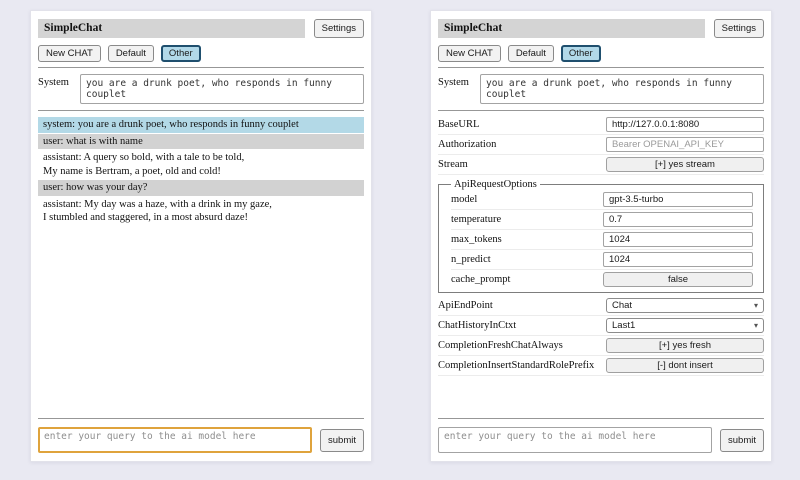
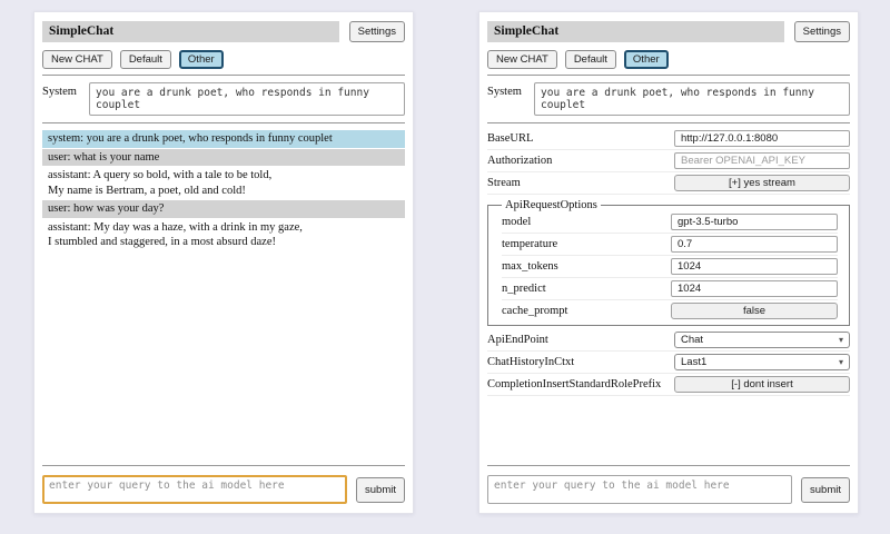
  SimpleChat
  Settings
  New CHAT
  Default
  Other
  System
  system: you are a drunk poet, who responds in funny couplet
- user: what is with name
+ user: what is your name
  assistant: A query so bold, with a tale to be told,
  My name is Bertram, a poet, old and cold!
  user: how was your day?
  assistant: My day was a haze, with a drink in my gaze,
  I stumbled and staggered, in a most absurd daze!
  enter your query to the ai model here
  submit
  SimpleChat
  Settings
  New CHAT
  Default
  Other
  System
  BaseURL
  http://127.0.0.1:8080
  Authorization
  Bearer OPENAI_API_KEY
  Stream
  [+] yes stream
  ApiRequestOptions
  model
  gpt-3.5-turbo
  temperature
  0.7
  max_tokens
  1024
  n_predict
  1024
  cache_prompt
  false
  ApiEndPoint
  Chat
  ▾
  ChatHistoryInCtxt
  Last1
  ▾
- CompletionFreshChatAlways
- [+] yes fresh
  CompletionInsertStandardRolePrefix
  [-] dont insert
  enter your query to the ai model here
  submit
